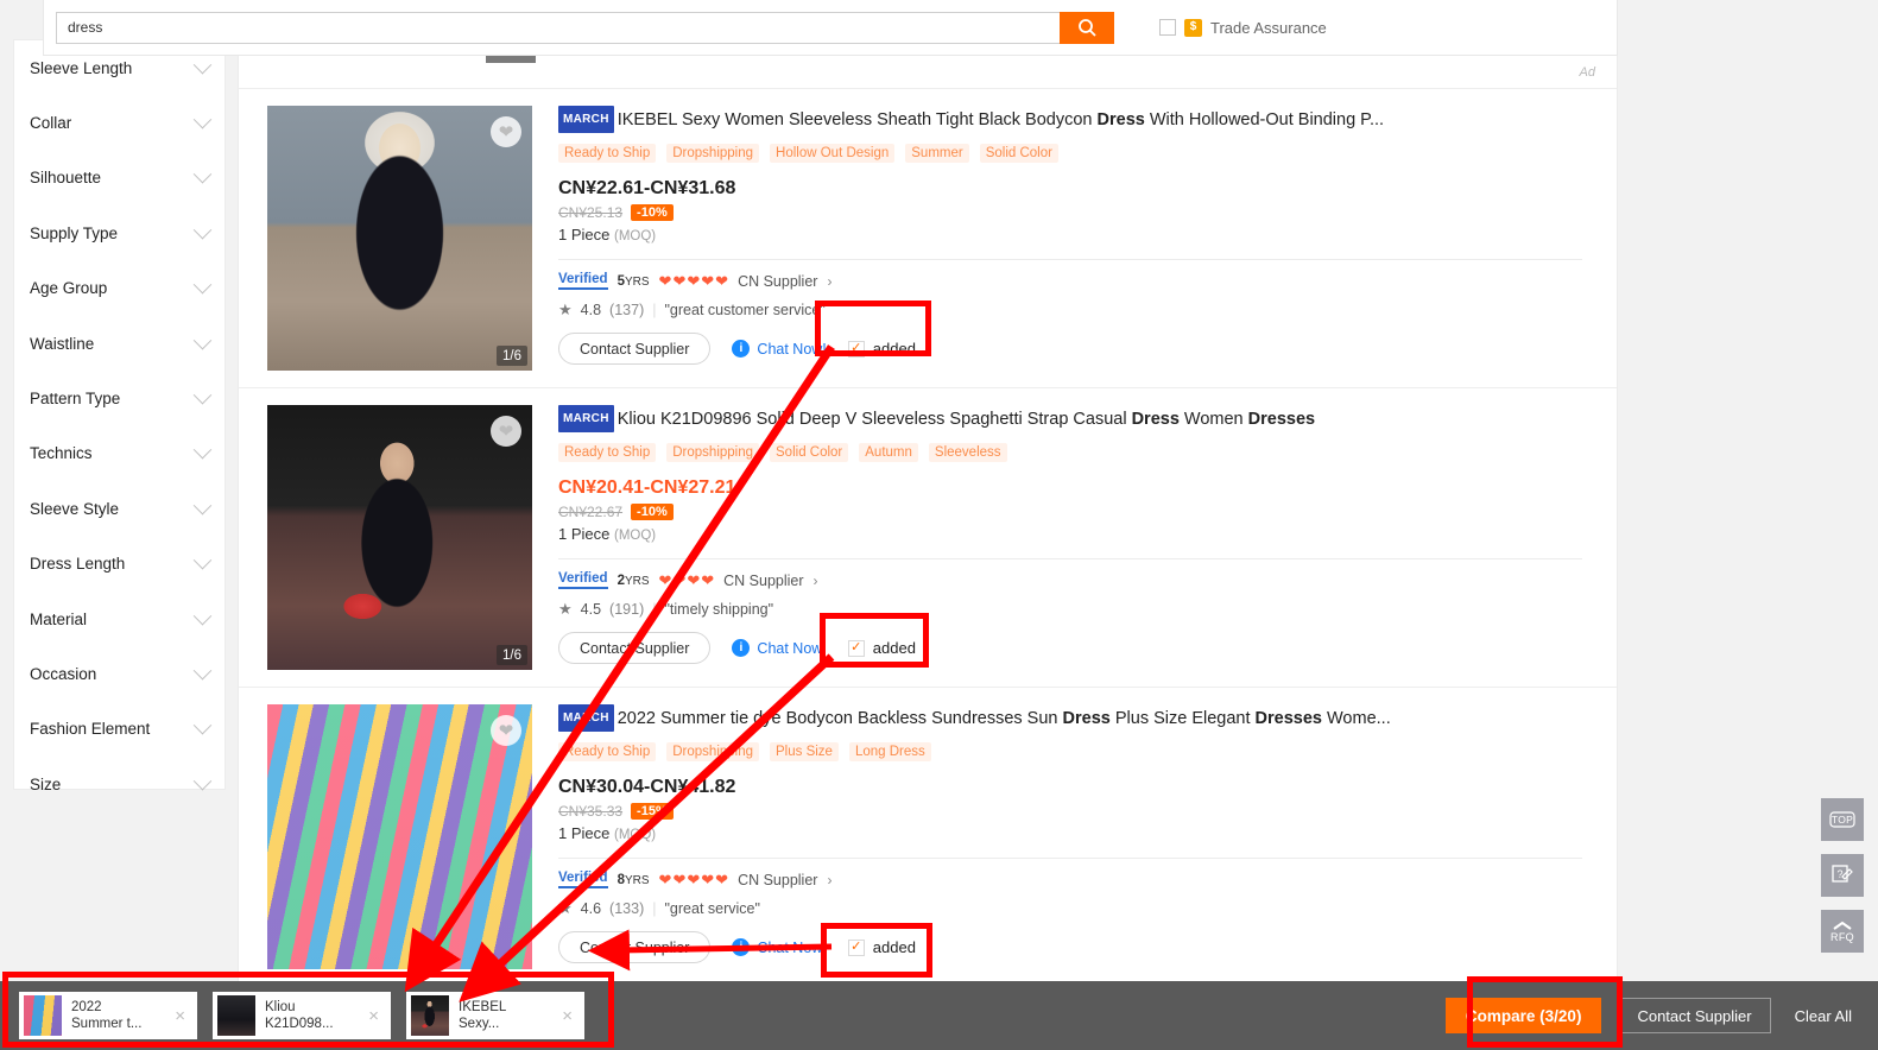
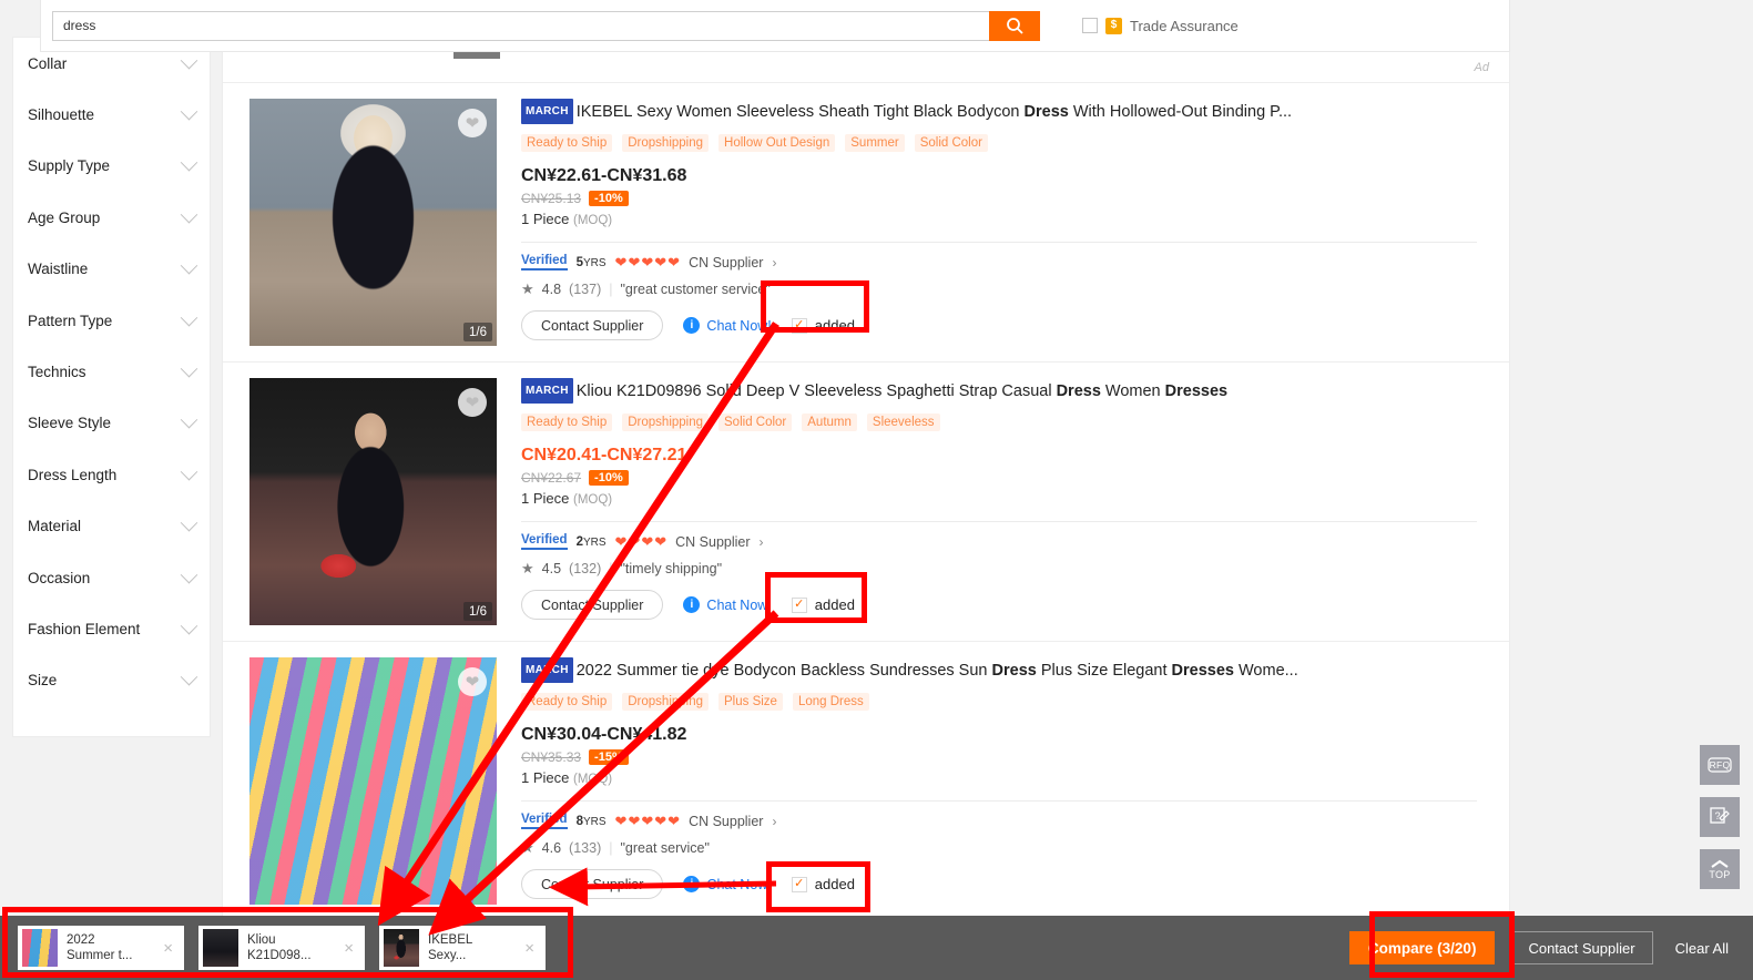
  dress
  Trade Assurance
- Sleeve Length
  Collar
  Silhouette
  Supply Type
  Age Group
  Waistline
  Pattern Type
  Technics
  Sleeve Style
  Dress Length
  Material
  Occasion
  Fashion Element
  Size
  Ad
  ❤
  1/6
  MARCH IKEBEL Sexy Women Sleeveless Sheath Tight Black Bodycon Dress With Hollowed-Out Binding P...
  Ready to Ship
  Dropshipping
  Hollow Out Design
  Summer
  Solid Color
  CN¥22.61-CN¥31.68
  CN¥25.13
  -10%
  1 Piece (MOQ)
  Verified
  5YRS
  ❤
  ❤
  ❤
  ❤
  ❤
  CN Supplier
  ›
  ★
  4.8
  (137)
  "great customer service"
  Contact Supplier
  i
  Chat Now!
  ✓
  added
  ❤
  1/6
  MARCH Kliou K21D09896 Sod Deep V Sleeveless Spaghetti Strap Casual Dress Women Dresses
  Ready to Ship
  Dropshipping
  Solid Color
  Autumn
  Sleeveless
  CN¥20.41-CN¥27.21
  CN¥22.67
  -10%
  1 Piece (MOQ)
  Verified
  2YRS
  ❤
  ❤
  ❤
  CN Supplier
  ›
  ★
  4.5
- (191)
+ (132)
  "timely shipping"
  Contac Supplier
  i
  Chat Now!
  ✓
  added
  ❤
  MACH 2022 Summer tie de Bodycon Backless Sundresses Sun Dress Plus Size Elegant Dresses Wome...
  Ready to Ship
  Dropshiing
  Plus Size
  Long Dress
  CN¥30.04-CN¥1.82
  CN¥35.33
  -15
  1 Piece (MQ)
  Verifd
  8YRS
  ❤
  ❤
  ❤
  ❤
  ❤
  CN Supplier
  ›
  4.6
  (133)
  "great service"
  ✓
  added
- TOP
+ RFQ
  ?
- RFQ
+ TOP
  2022
  Summer t...
  ×
  Kliou
  K21D098...
  ×
  IKEBEL
  Sexy...
  ×
  Compare (3/20)
  Contact Supplier
  Clear All
